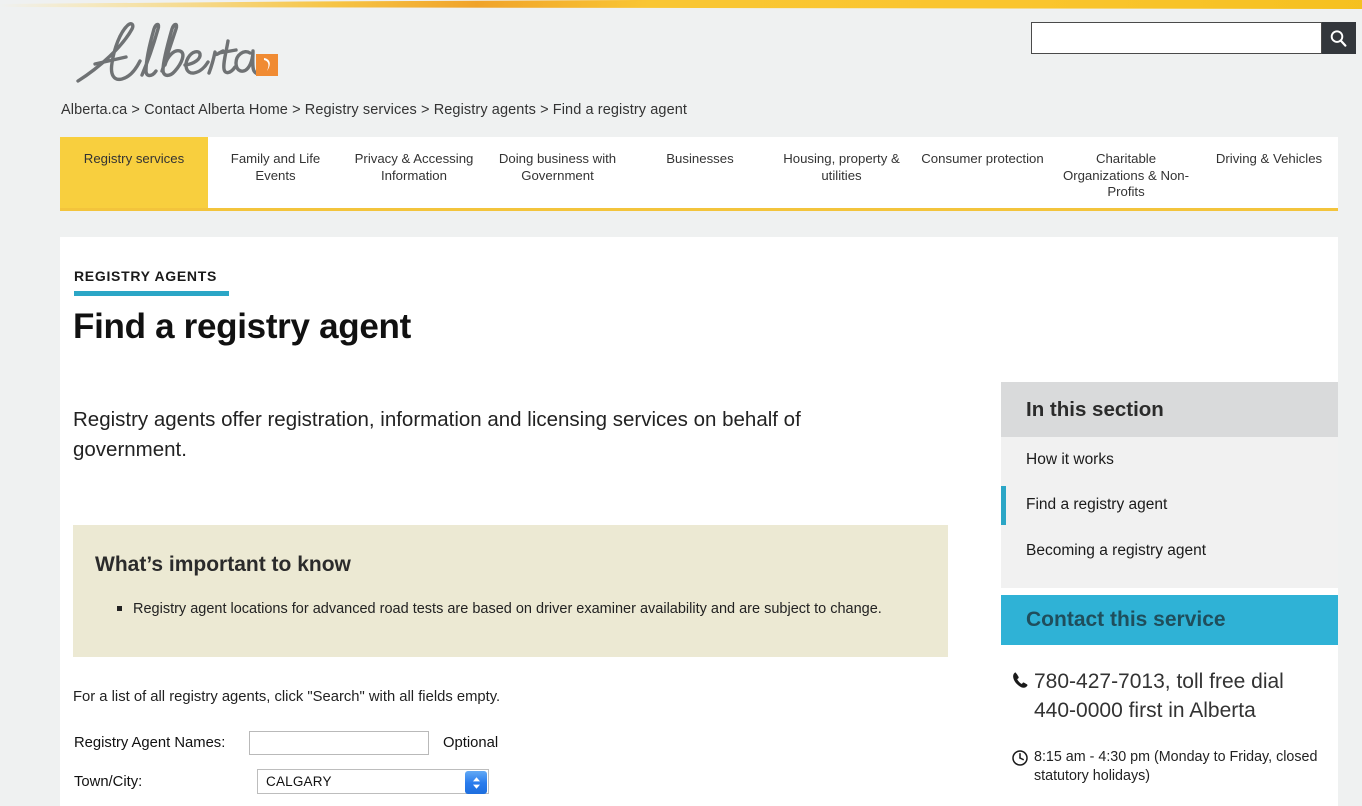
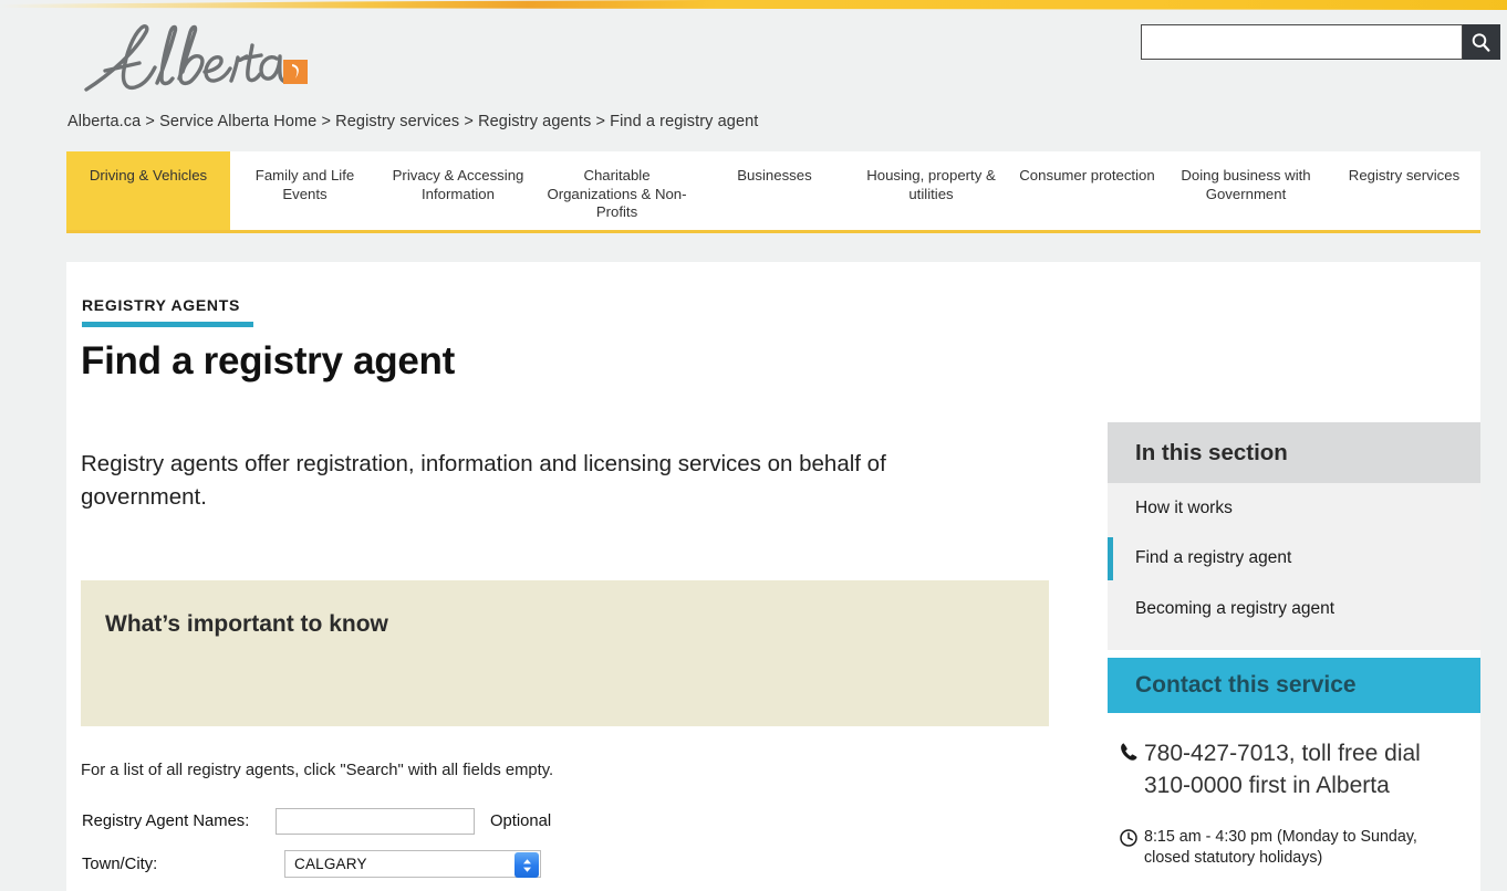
- Alberta.ca > Contact Alberta Home > Registry services > Registry agents > Find a registry agent
+ Alberta.ca > Service Alberta Home > Registry services > Registry agents > Find a registry agent
- Registry services
+ Driving & Vehicles
  Family and Life Events
  Privacy & Accessing Information
- Doing business with Government
+ Charitable Organizations & Non-Profits
  Businesses
  Housing, property & utilities
  Consumer protection
- Charitable Organizations & Non-Profits
+ Doing business with Government
- Driving & Vehicles
+ Registry services
  REGISTRY AGENTS
  Find a registry agent
  Registry agents offer registration, information and licensing services on behalf of government.
  What’s important to know
- Registry agent locations for advanced road tests are based on driver examiner availability and are subject to change.
  For a list of all registry agents, click "Search" with all fields empty.
  Registry Agent Names:
  Optional
  Town/City:
  CALGARY
  In this section
  How it works
  Find a registry agent
  Becoming a registry agent
  Contact this service
- 780-427-7013, toll free dial 440-0000 first in Alberta
+ 780-427-7013, toll free dial 310-0000 first in Alberta
- 8:15 am - 4:30 pm (Monday to Friday, closed statutory holidays)
+ 8:15 am - 4:30 pm (Monday to Sunday, closed statutory holidays)
